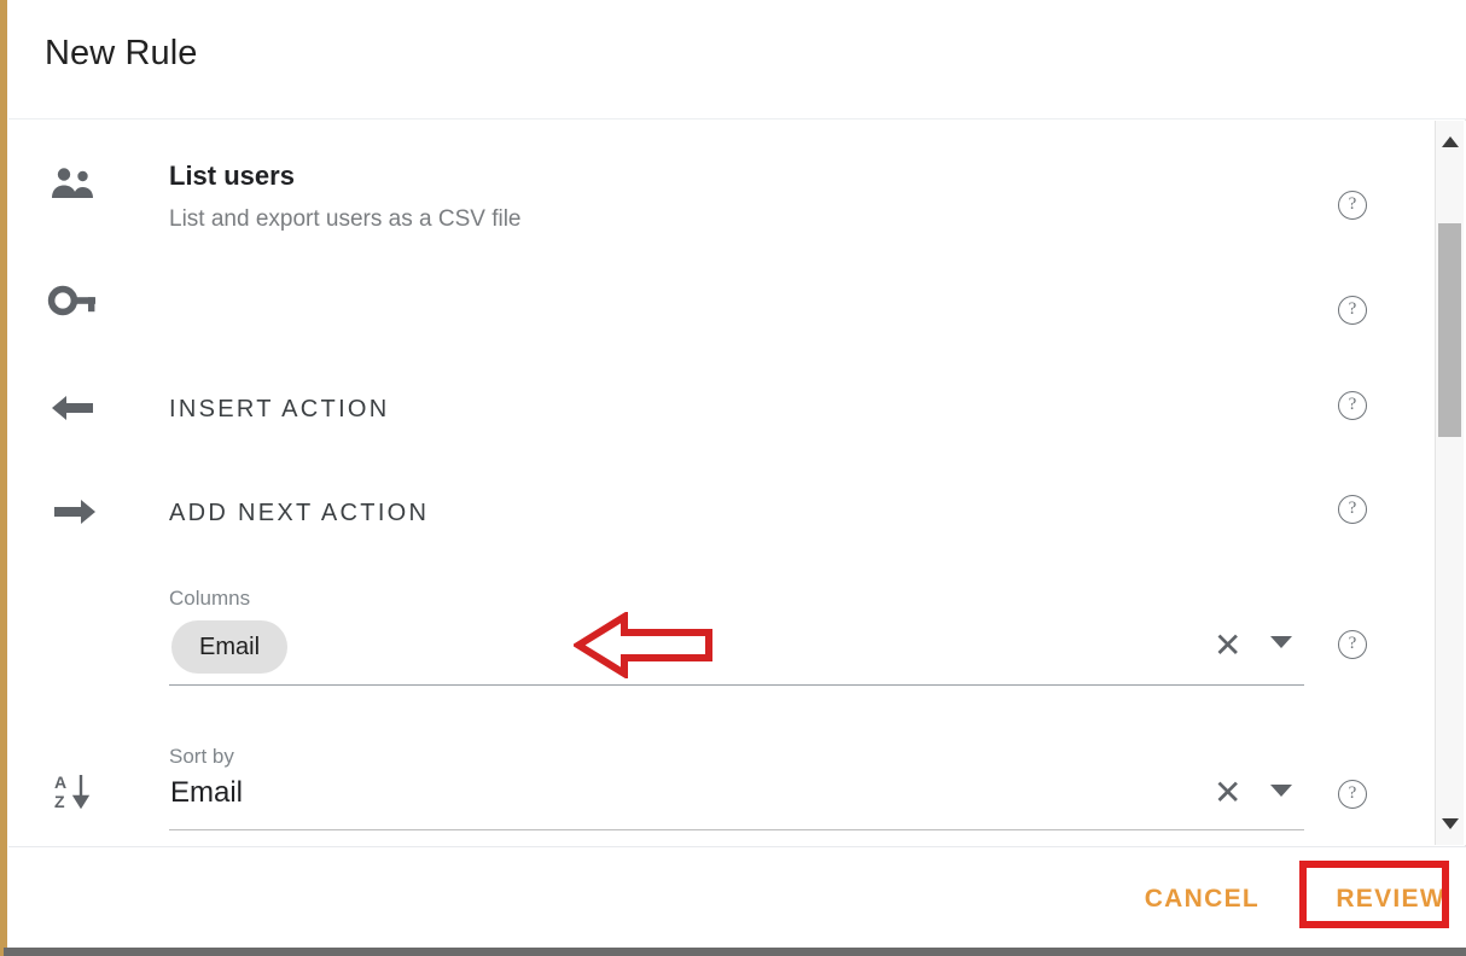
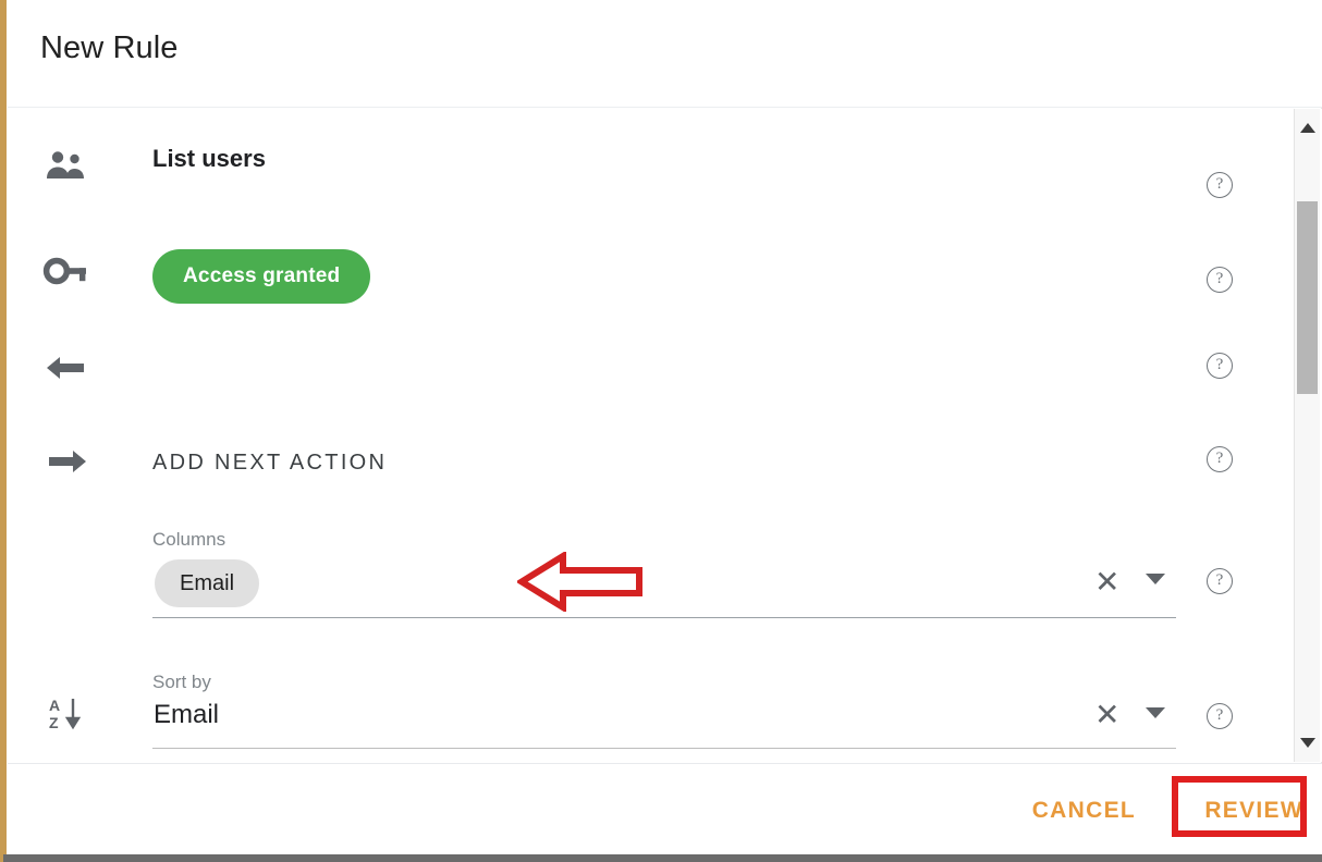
  New Rule
  List users
- List and export users as a CSV file
  ?
+ Access granted
  ?
- INSERT ACTION
  ?
  ADD NEXT ACTION
  ?
  Columns
  Email
  ✕
  ?
  A
  Z
  Sort by
  Email
  ✕
  ?
  CANCEL
  REVIEW
